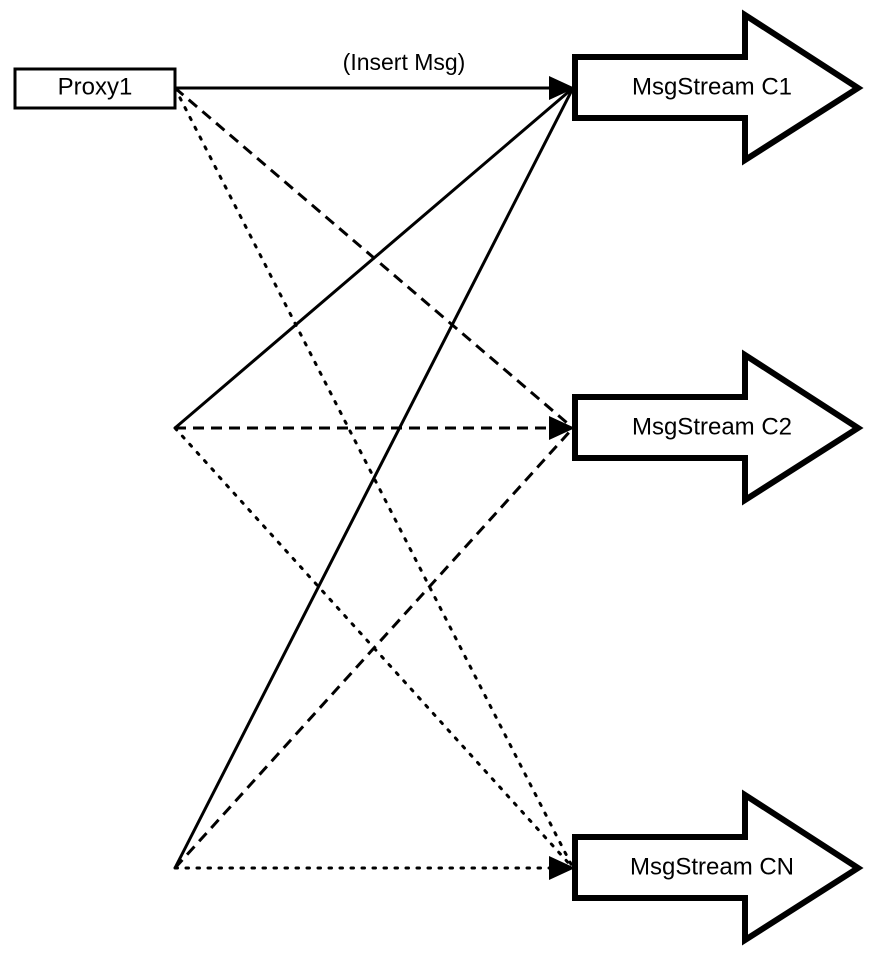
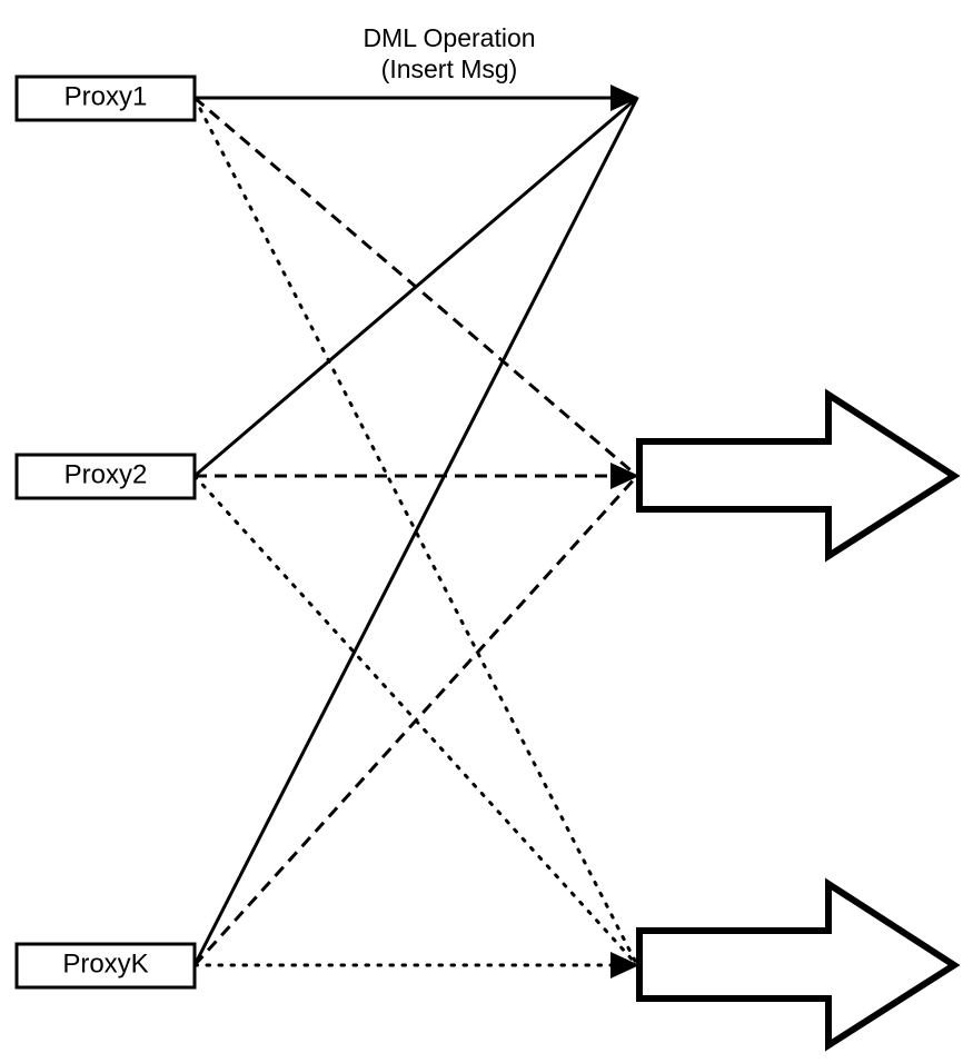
- MsgStream C1
- MsgStream C2
- MsgStream CN
  Proxy1
+ Proxy2
+ ProxyK
+ DML Operation
  (Insert Msg)
